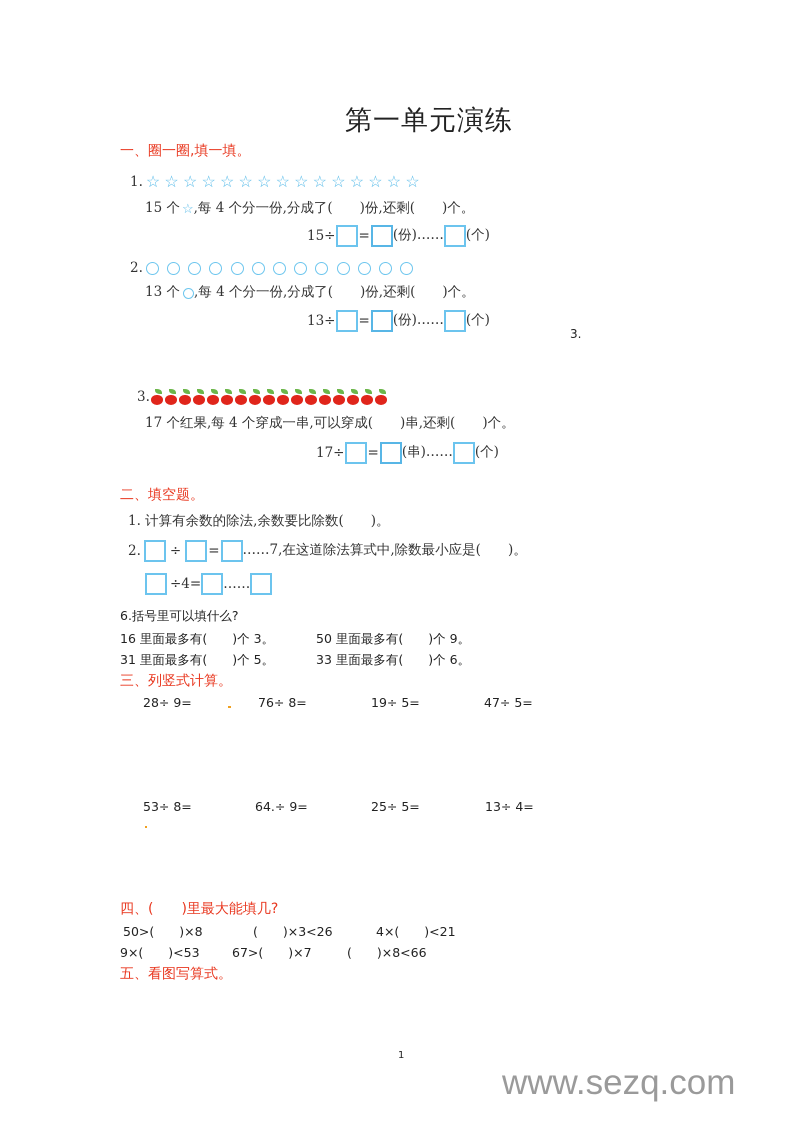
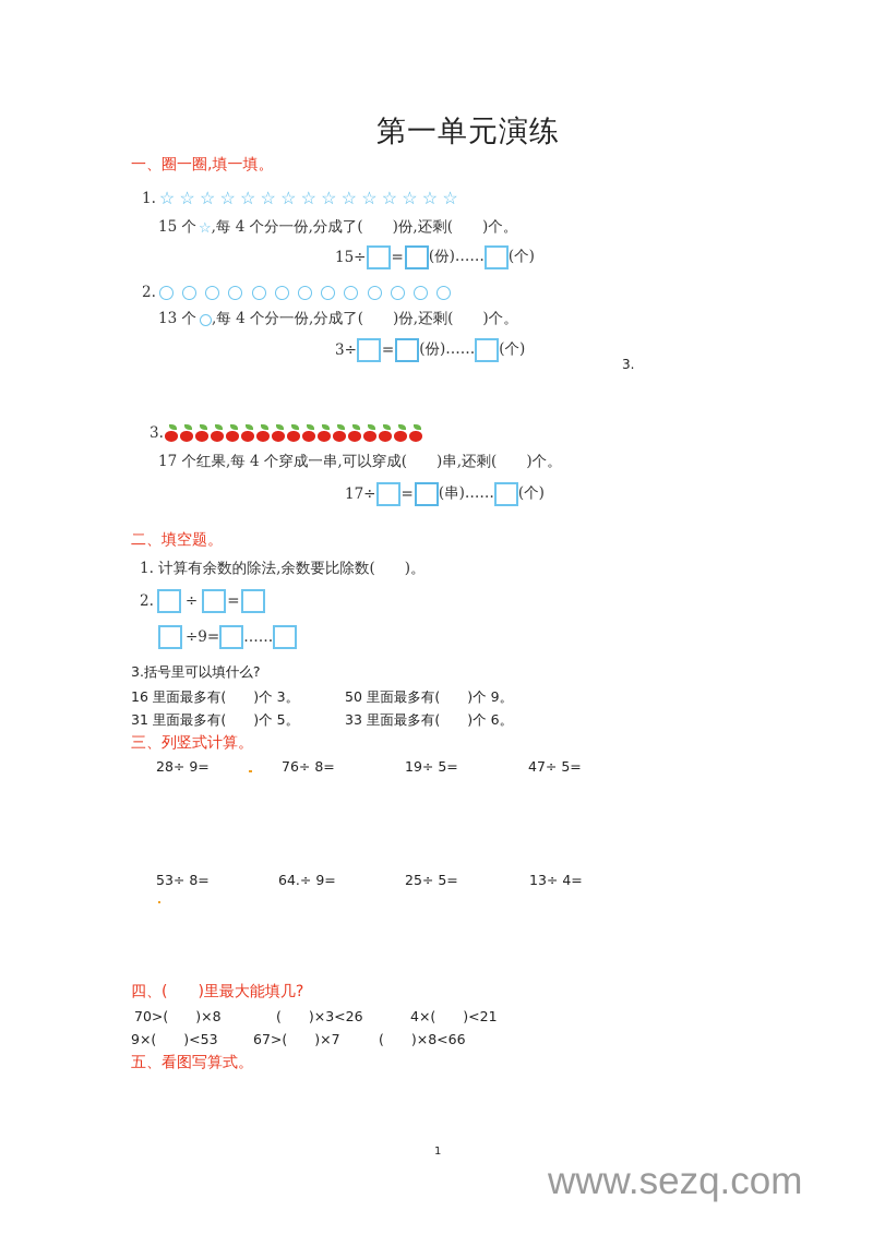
  第一单元演练
  一、圈一圈,填一填。
  1.
  ☆
  ☆
  ☆
  ☆
  ☆
  ☆
  ☆
  ☆
  ☆
  ☆
  ☆
  ☆
  ☆
  ☆
  ☆
  15 个
  ☆
  ,每 4 个分一份,分成了( )份,还剩( )个。
  15÷
  =
  (份)……
  (个)
  2.
  13 个
  ,每 4 个分一份,分成了( )份,还剩( )个。
- 13÷
+ 3÷
  =
  (份)……
  (个)
  3.
  3.
  17 个红果,每 4 个穿成一串,可以穿成( )串,还剩( )个。
  17÷
  =
  (串)……
  (个)
  二、填空题。
  1. 计算有余数的除法,余数要比除数( )。
  2.
  ÷
  =
- ……7,在这道除法算式中,除数最小应是( )。
- ÷4=
+ ÷9=
  ……
- 6.括号里可以填什么?
+ 3.括号里可以填什么?
  16 里面最多有( )个 3。
  50 里面最多有( )个 9。
  31 里面最多有( )个 5。
  33 里面最多有( )个 6。
  三、列竖式计算。
  28÷ 9=
  76÷ 8=
  19÷ 5=
  47÷ 5=
  53÷ 8=
  64.÷ 9=
  25÷ 5=
  13÷ 4=
  四、( )里最大能填几?
- 50>( )×8
+ 70>( )×8
  ( )×3<26
  4×( )<21
  9×( )<53
  67>( )×7
  ( )×8<66
  五、看图写算式。
  1
  www.sezq.com
